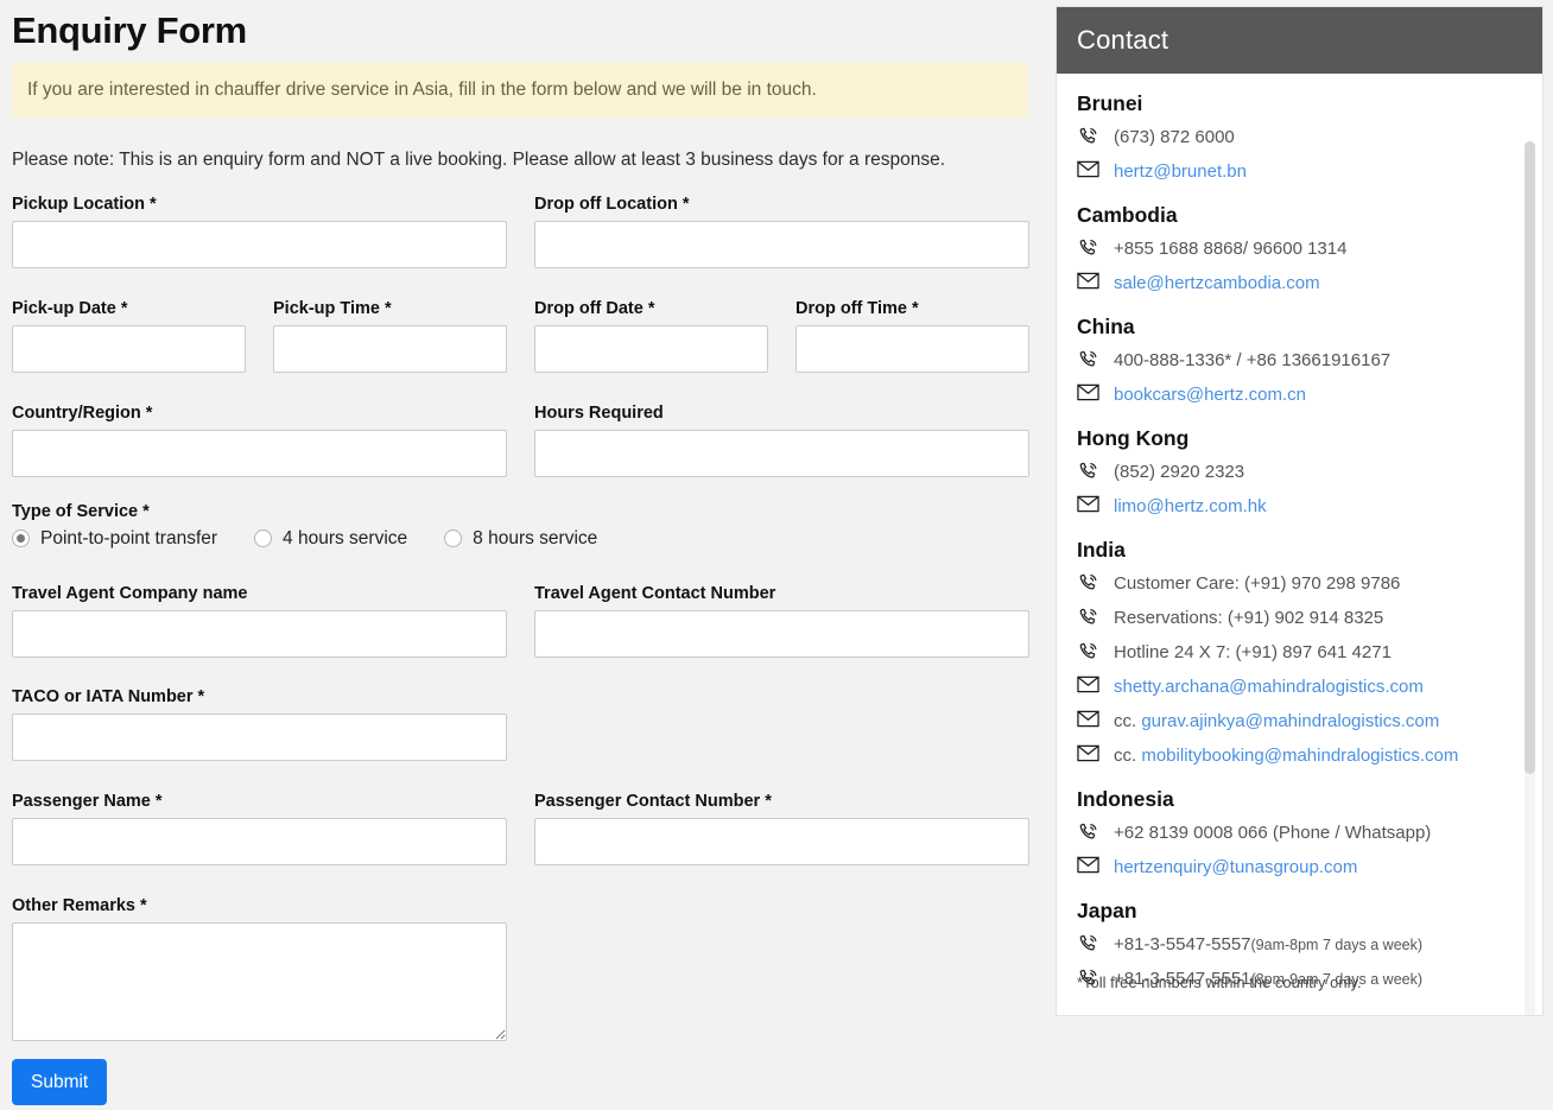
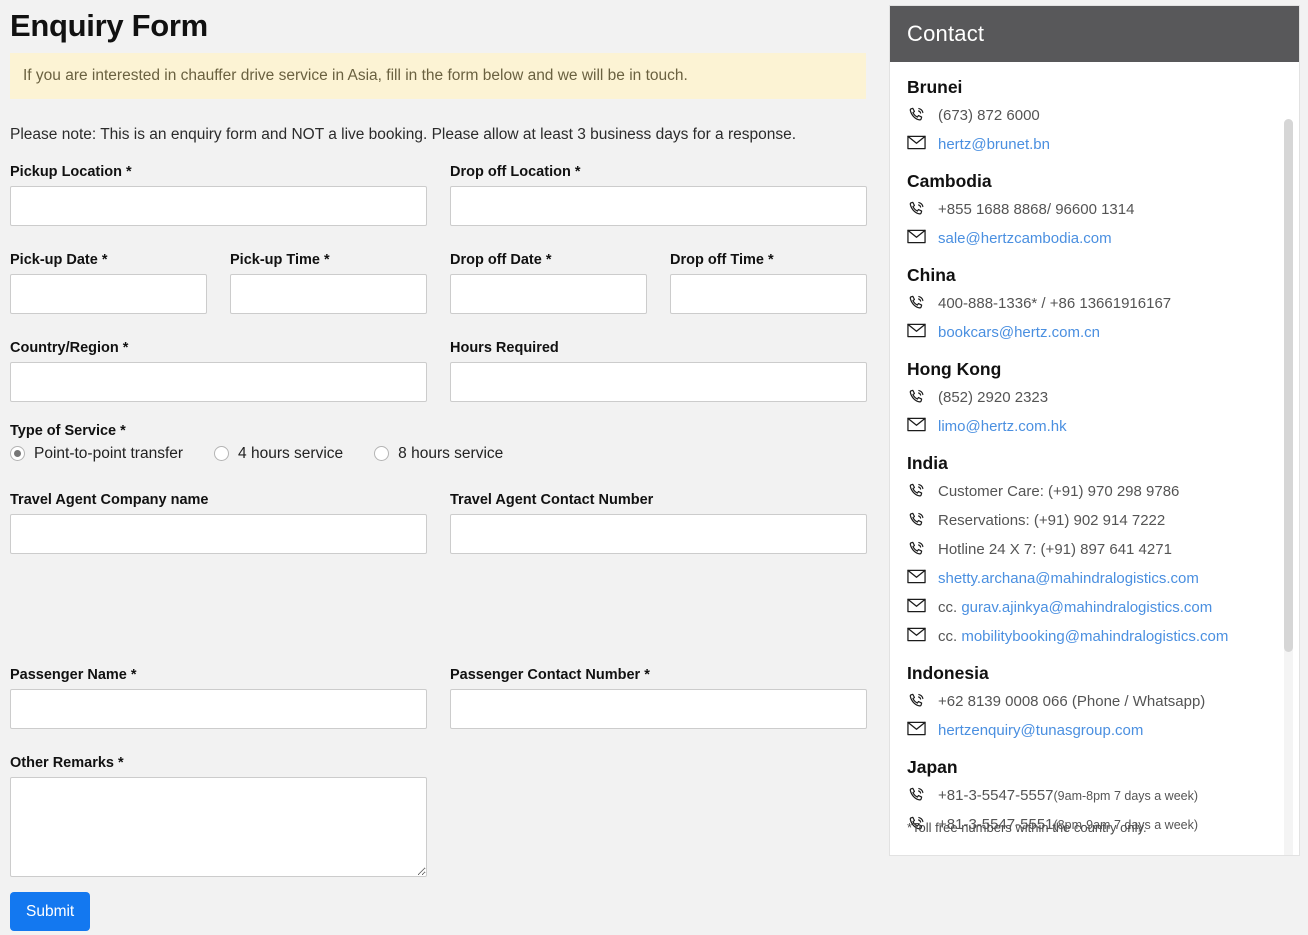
  Enquiry Form
  If you are interested in chauffer drive service in Asia, fill in the form below and we will be in touch.
  Please note: This is an enquiry form and NOT a live booking. Please allow at least 3 business days for a response.
  Pickup Location *
  Drop off Location *
  Pick-up Date *
  Pick-up Time *
  Drop off Date *
  Drop off Time *
  Country/Region *
  Hours Required
  Type of Service *
  Point-to-point transfer
  4 hours service
  8 hours service
  Travel Agent Company name
  Travel Agent Contact Number
- TACO or IATA Number *
  Passenger Name *
  Passenger Contact Number *
  Other Remarks *
  Submit
  Contact
  Brunei
  (673) 872 6000
  hertz@brunet.bn
  Cambodia
  +855 1688 8868/ 96600 1314
  sale@hertzcambodia.com
  China
  400-888-1336* / +86 13661916167
  bookcars@hertz.com.cn
  Hong Kong
  (852) 2920 2323
  limo@hertz.com.hk
  India
  Customer Care: (+91) 970 298 9786
- Reservations: (+91) 902 914 8325
+ Reservations: (+91) 902 914 7222
  Hotline 24 X 7: (+91) 897 641 4271
  shetty.archana@mahindralogistics.com
  cc. gurav.ajinkya@mahindralogistics.com
  cc. mobilitybooking@mahindralogistics.com
  Indonesia
  +62 8139 0008 066 (Phone / Whatsapp)
  hertzenquiry@tunasgroup.com
  Japan
  +81-3-5547-5557(9am-8pm 7 days a week)
  +81-3-5547-5551(8pm-9am 7 days a week)
  *Toll free numbers within the country only.
